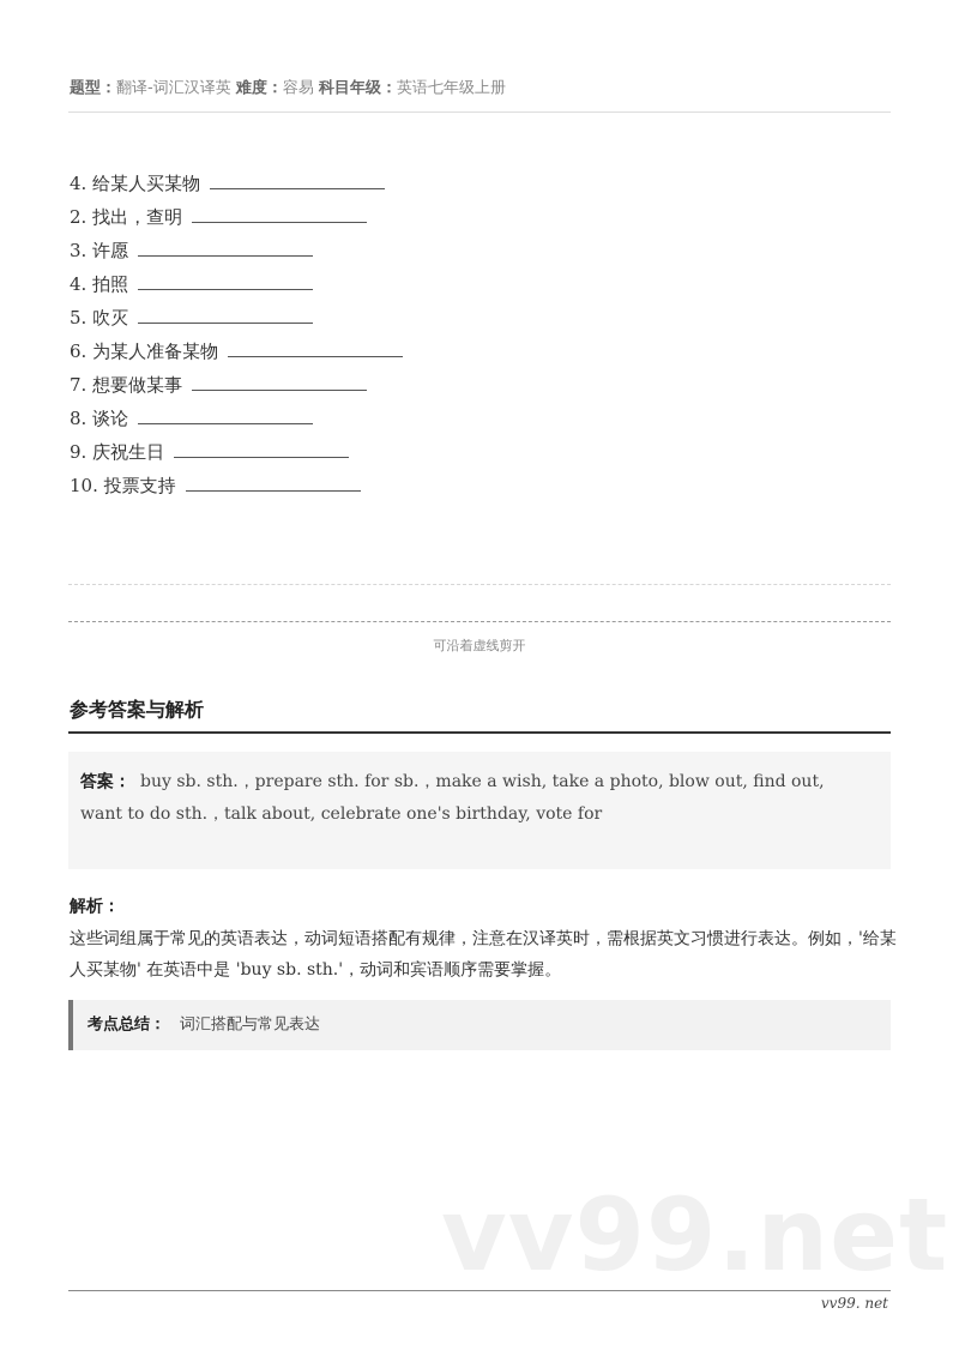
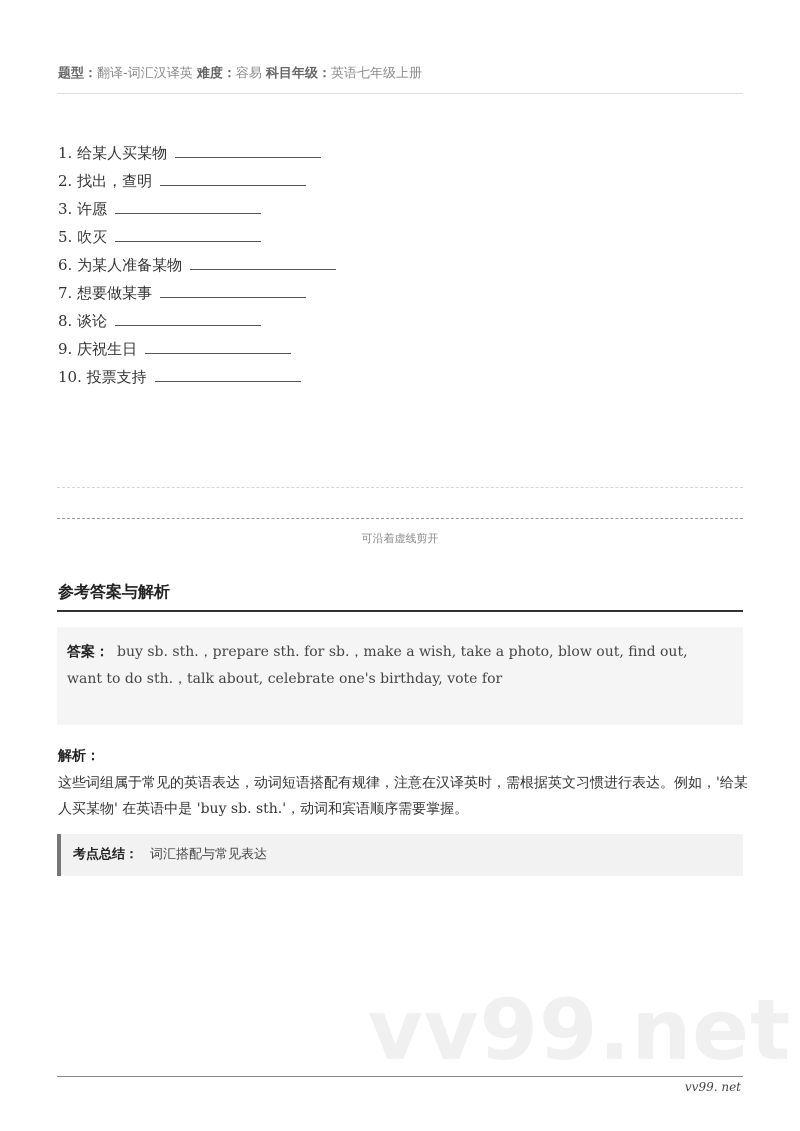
  题型：翻译-词汇汉译英 难度：容易 科目年级：英语七年级上册
- 4. 给某人买某物
+ 1. 给某人买某物
  2. 找出，查明
  3. 许愿
- 4. 拍照
  5. 吹灭
  6. 为某人准备某物
  7. 想要做某事
  8. 谈论
  9. 庆祝生日
  10. 投票支持
  可沿着虚线剪开
  参考答案与解析
  答案： buy sb. sth.，prepare sth. for sb.，make a wish, take a photo, blow out, find out, want to do sth.，talk about, celebrate one's birthday, vote for
  解析：
  这些词组属于常见的英语表达，动词短语搭配有规律，注意在汉译英时，需根据英文习惯进行表达。例如，'给某人买某物' 在英语中是 'buy sb. sth.'，动词和宾语顺序需要掌握。
  考点总结： 词汇搭配与常见表达
  vv99.net
  vv99. net
